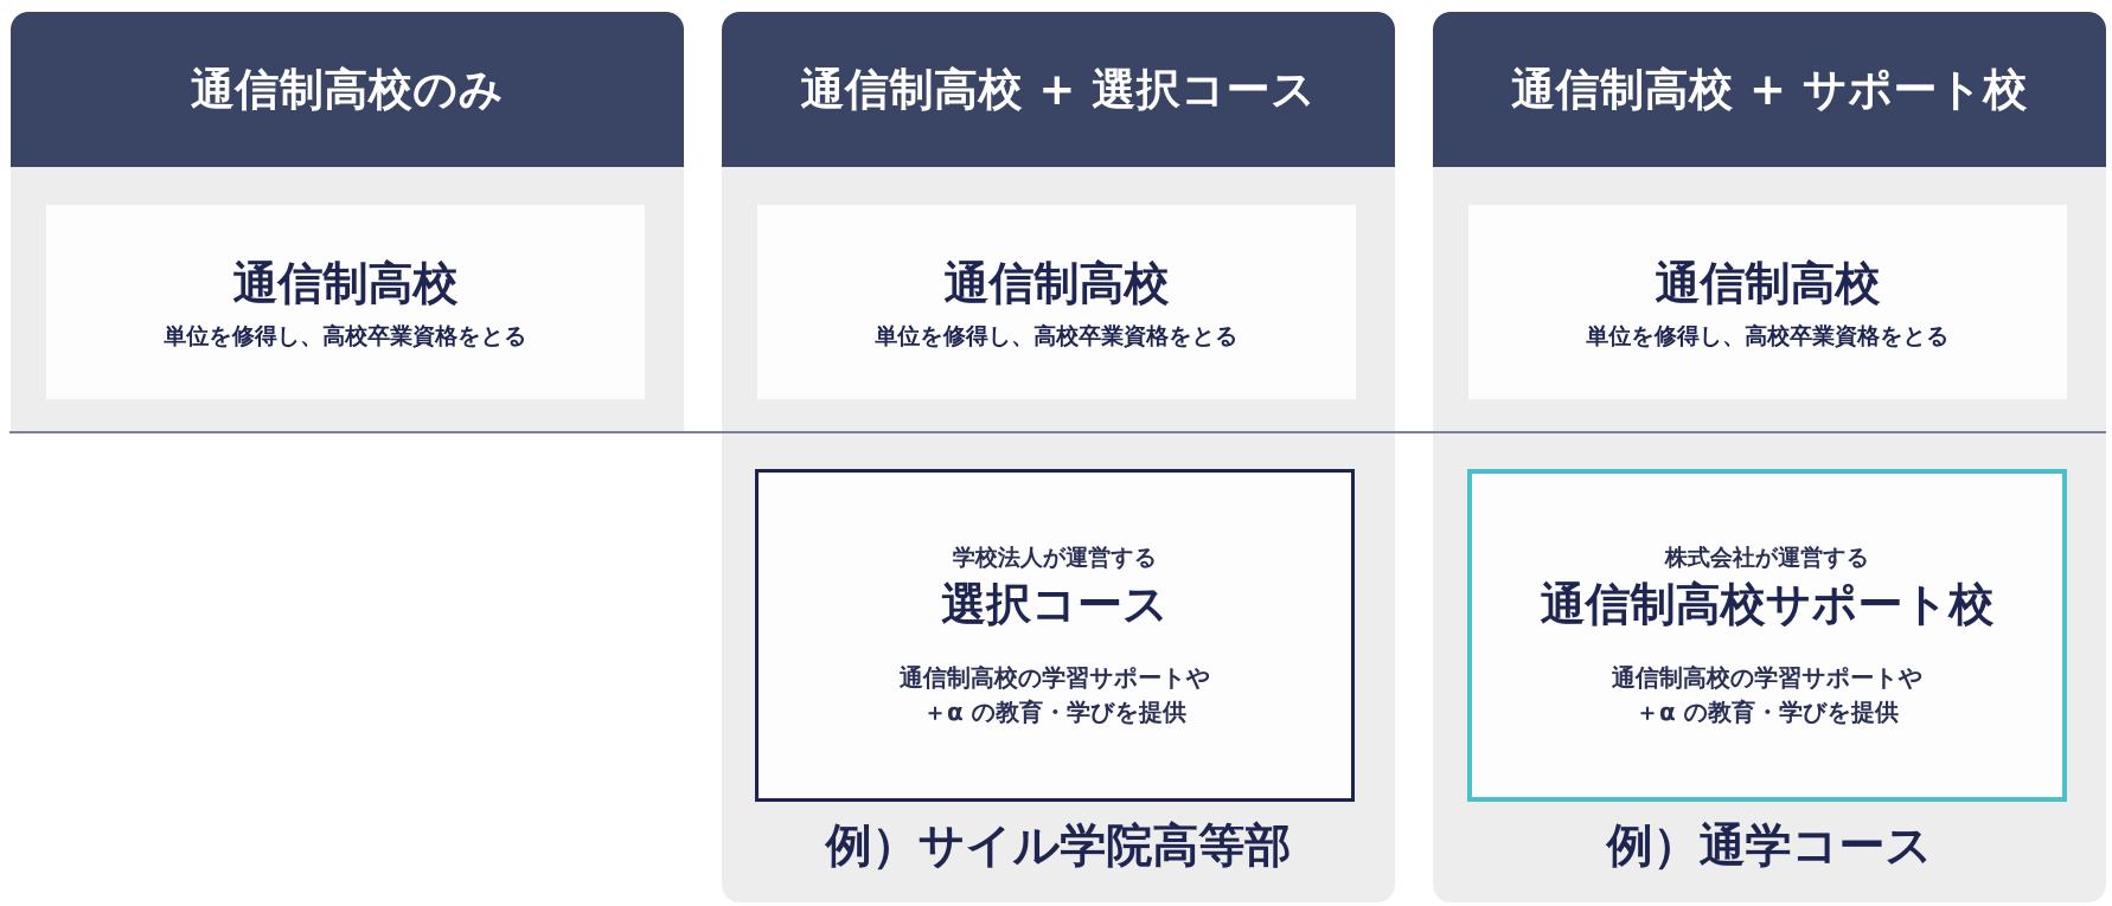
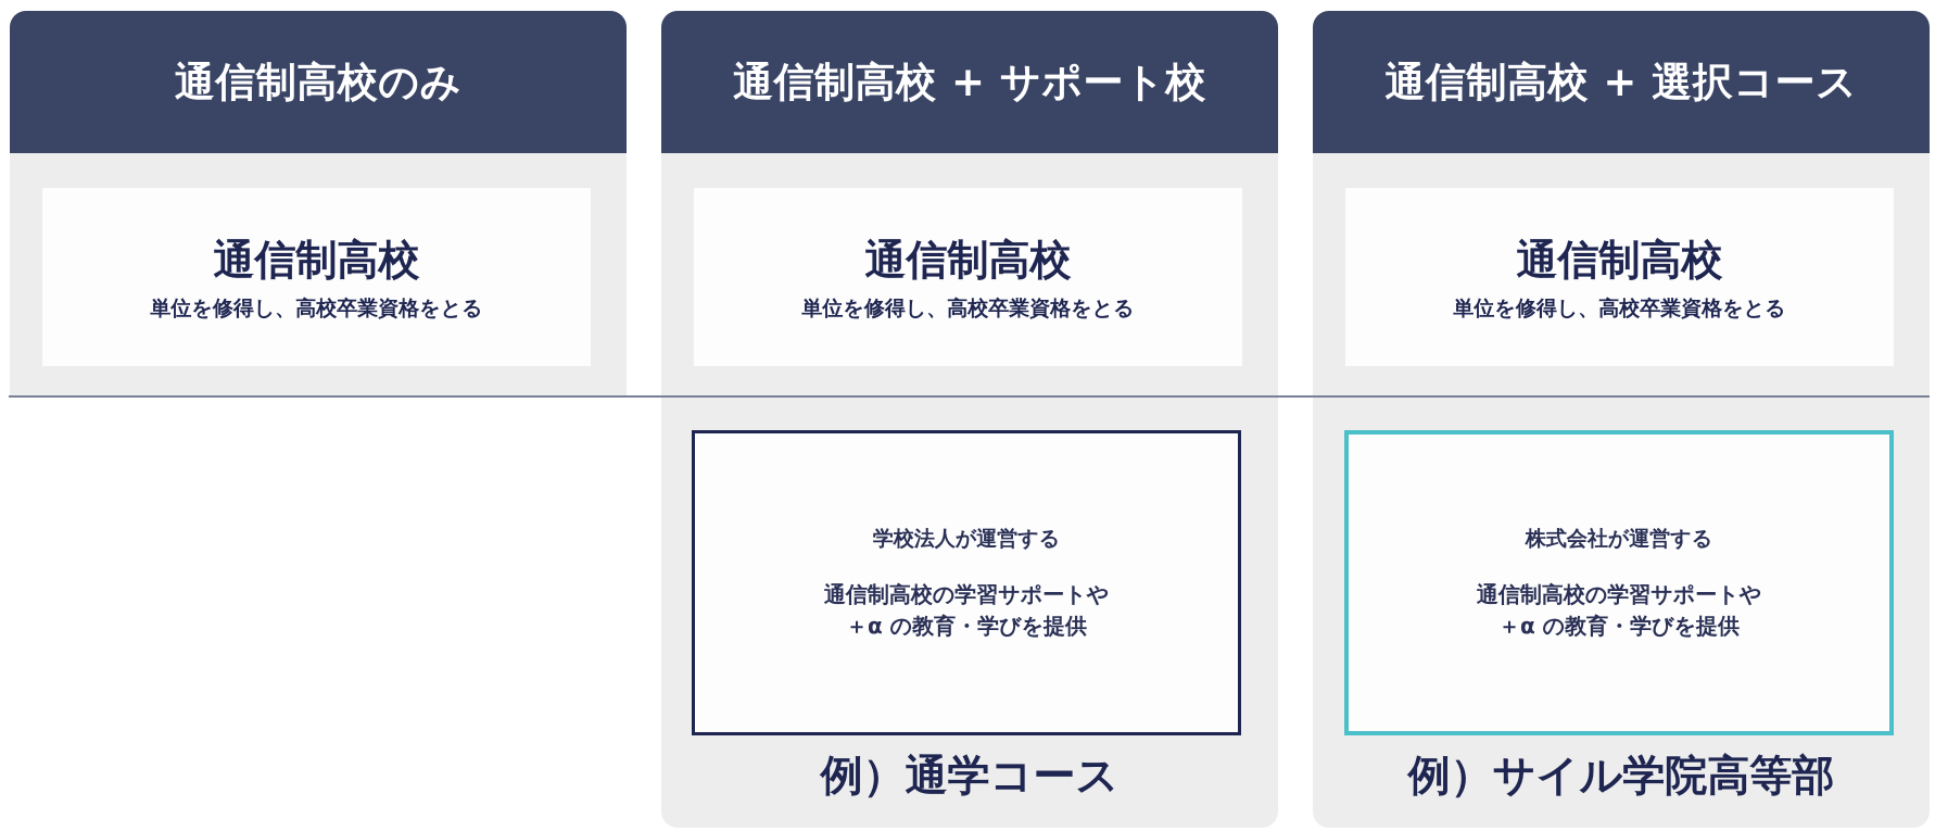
  通信制高校のみ
  通信制高校
  単位を修得し、高校卒業資格をとる
- 通信制高校 + 選択コース
+ 通信制高校 + サポート校
  通信制高校
  単位を修得し、高校卒業資格をとる
  学校法人が運営する
- 選択コース
  通信制高校の学習サポートや
  ＋α の教育・学びを提供
- 例）サイル学院高等部
+ 例）通学コース
- 通信制高校 + サポート校
+ 通信制高校 + 選択コース
  通信制高校
  単位を修得し、高校卒業資格をとる
  株式会社が運営する
- 通信制高校サポート校
  通信制高校の学習サポートや
  ＋α の教育・学びを提供
- 例）通学コース
+ 例）サイル学院高等部
